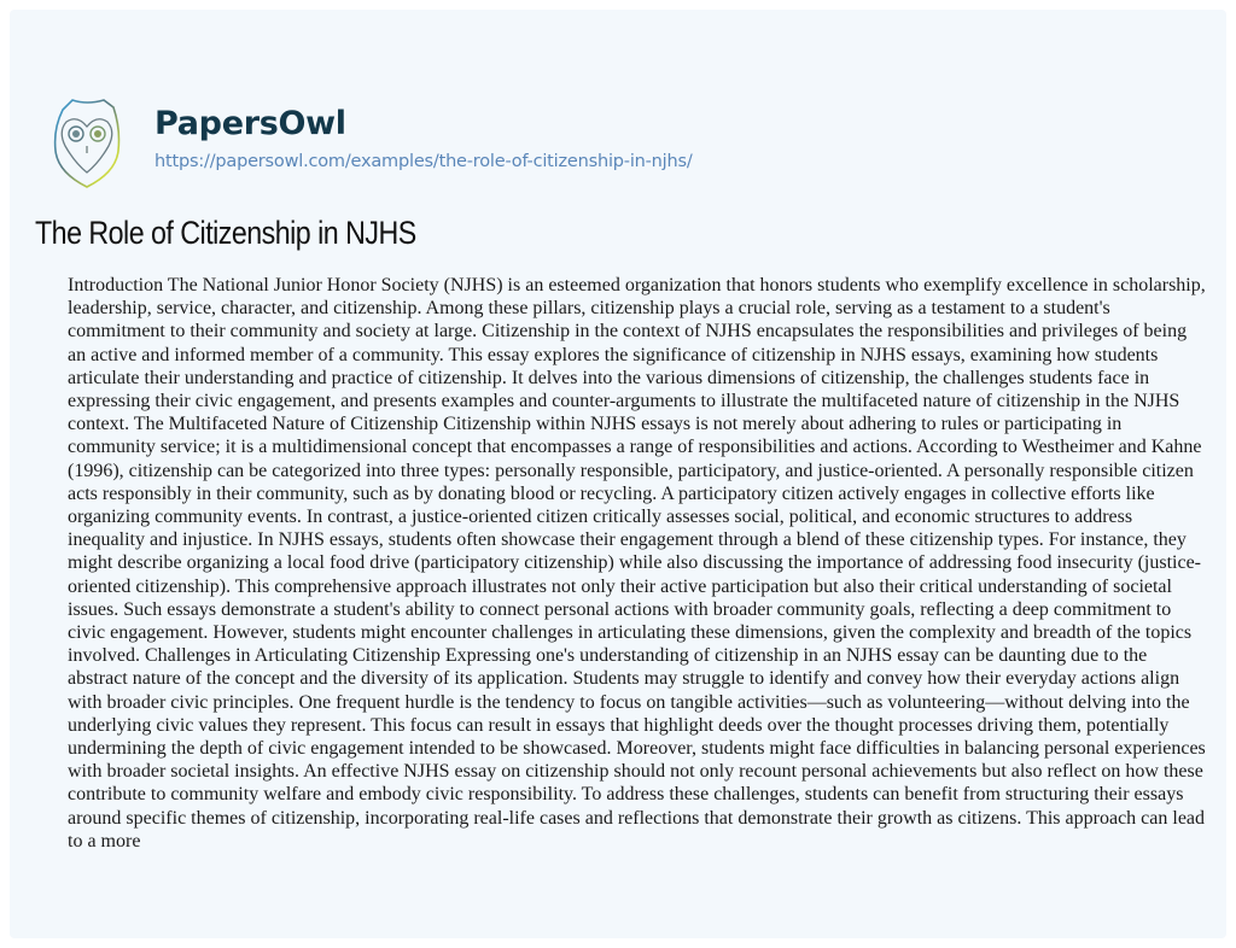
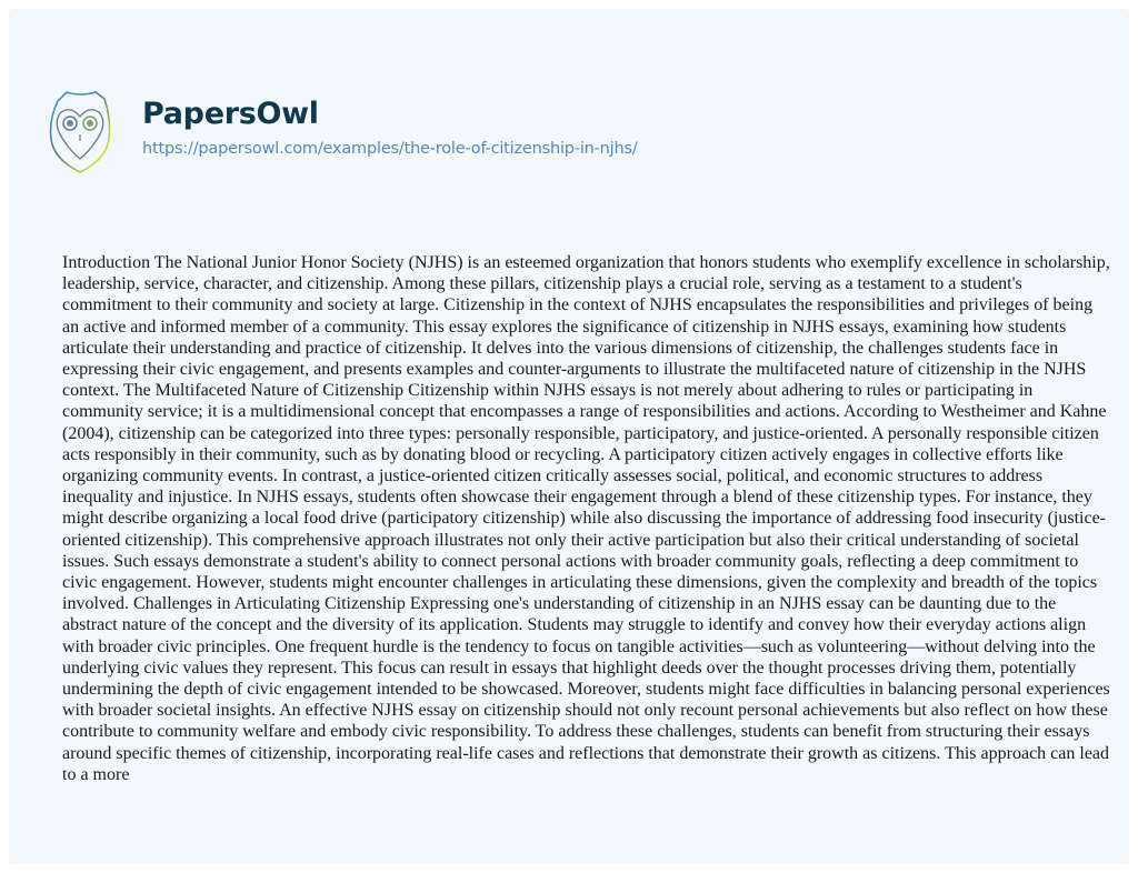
  PapersOwl
  https://papersowl.com/examples/the-role-of-citizenship-in-njhs/
- The Role of Citizenship in NJHS
- Introduction The National Junior Honor Society (NJHS) is an esteemed organization that honors students who exemplify excellence in scholarship, leadership, service, character, and citizenship. Among these pillars, citizenship plays a crucial role, serving as a testament to a student's commitment to their community and society at large. Citizenship in the context of NJHS encapsulates the responsibilities and privileges of being an active and informed member of a community. This essay explores the significance of citizenship in NJHS essays, examining how students articulate their understanding and practice of citizenship. It delves into the various dimensions of citizenship, the challenges students face in expressing their civic engagement, and presents examples and counter-arguments to illustrate the multifaceted nature of citizenship in the NJHS context. The Multifaceted Nature of Citizenship Citizenship within NJHS essays is not merely about adhering to rules or participating in community service; it is a multidimensional concept that encompasses a range of responsibilities and actions. According to Westheimer and Kahne (1996), citizenship can be categorized into three types: personally responsible, participatory, and justice-oriented. A personally responsible citizen acts responsibly in their community, such as by donating blood or recycling. A participatory citizen actively engages in collective efforts like organizing community events. In contrast, a justice-oriented citizen critically assesses social, political, and economic structures to address inequality and injustice. In NJHS essays, students often showcase their engagement through a blend of these citizenship types. For instance, they might describe organizing a local food drive (participatory citizenship) while also discussing the importance of addressing food insecurity (justice-oriented citizenship). This comprehensive approach illustrates not only their active participation but also their critical understanding of societal issues. Such essays demonstrate a student's ability to connect personal actions with broader community goals, reflecting a deep commitment to civic engagement. However, students might encounter challenges in articulating these dimensions, given the complexity and breadth of the topics involved. Challenges in Articulating Citizenship Expressing one's understanding of citizenship in an NJHS essay can be daunting due to the abstract nature of the concept and the diversity of its application. Students may struggle to identify and convey how their everyday actions align with broader civic principles. One frequent hurdle is the tendency to focus on tangible activities—such as volunteering—without delving into the underlying civic values they represent. This focus can result in essays that highlight deeds over the thought processes driving them, potentially undermining the depth of civic engagement intended to be showcased. Moreover, students might face difficulties in balancing personal experiences with broader societal insights. An effective NJHS essay on citizenship should not only recount personal achievements but also reflect on how these contribute to community welfare and embody civic responsibility. To address these challenges, students can benefit from structuring their essays around specific themes of citizenship, incorporating real-life cases and reflections that demonstrate their growth as citizens. This approach can lead to a more
+ Introduction The National Junior Honor Society (NJHS) is an esteemed organization that honors students who exemplify excellence in scholarship, leadership, service, character, and citizenship. Among these pillars, citizenship plays a crucial role, serving as a testament to a student's commitment to their community and society at large. Citizenship in the context of NJHS encapsulates the responsibilities and privileges of being an active and informed member of a community. This essay explores the significance of citizenship in NJHS essays, examining how students articulate their understanding and practice of citizenship. It delves into the various dimensions of citizenship, the challenges students face in expressing their civic engagement, and presents examples and counter-arguments to illustrate the multifaceted nature of citizenship in the NJHS context. The Multifaceted Nature of Citizenship Citizenship within NJHS essays is not merely about adhering to rules or participating in community service; it is a multidimensional concept that encompasses a range of responsibilities and actions. According to Westheimer and Kahne (2004), citizenship can be categorized into three types: personally responsible, participatory, and justice-oriented. A personally responsible citizen acts responsibly in their community, such as by donating blood or recycling. A participatory citizen actively engages in collective efforts like organizing community events. In contrast, a justice-oriented citizen critically assesses social, political, and economic structures to address inequality and injustice. In NJHS essays, students often showcase their engagement through a blend of these citizenship types. For instance, they might describe organizing a local food drive (participatory citizenship) while also discussing the importance of addressing food insecurity (justice-oriented citizenship). This comprehensive approach illustrates not only their active participation but also their critical understanding of societal issues. Such essays demonstrate a student's ability to connect personal actions with broader community goals, reflecting a deep commitment to civic engagement. However, students might encounter challenges in articulating these dimensions, given the complexity and breadth of the topics involved. Challenges in Articulating Citizenship Expressing one's understanding of citizenship in an NJHS essay can be daunting due to the abstract nature of the concept and the diversity of its application. Students may struggle to identify and convey how their everyday actions align with broader civic principles. One frequent hurdle is the tendency to focus on tangible activities—such as volunteering—without delving into the underlying civic values they represent. This focus can result in essays that highlight deeds over the thought processes driving them, potentially undermining the depth of civic engagement intended to be showcased. Moreover, students might face difficulties in balancing personal experiences with broader societal insights. An effective NJHS essay on citizenship should not only recount personal achievements but also reflect on how these contribute to community welfare and embody civic responsibility. To address these challenges, students can benefit from structuring their essays around specific themes of citizenship, incorporating real-life cases and reflections that demonstrate their growth as citizens. This approach can lead to a more
